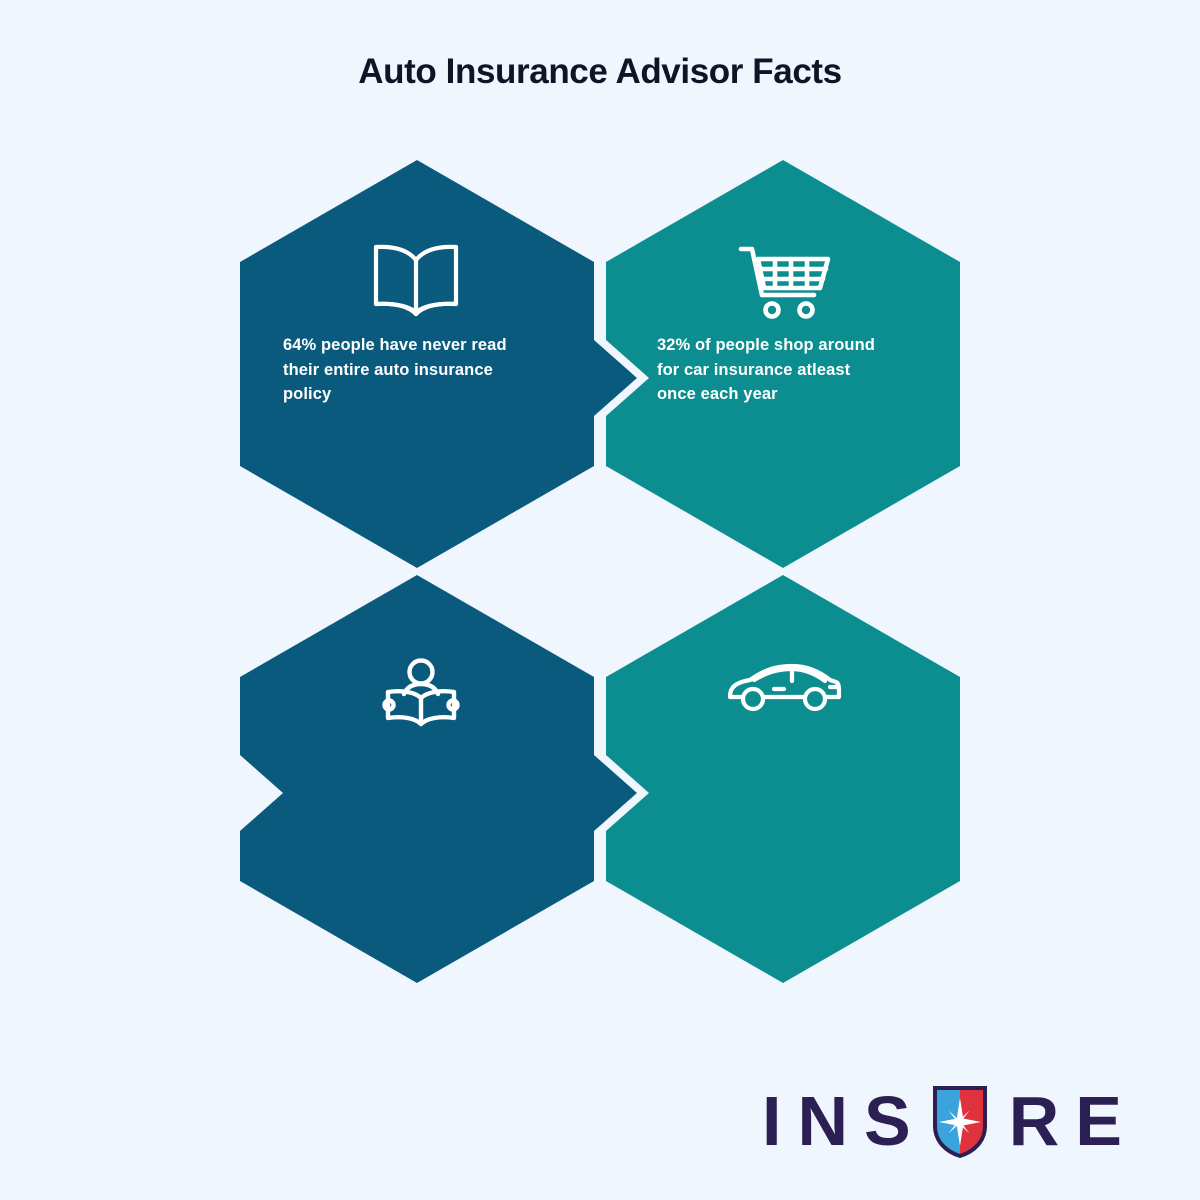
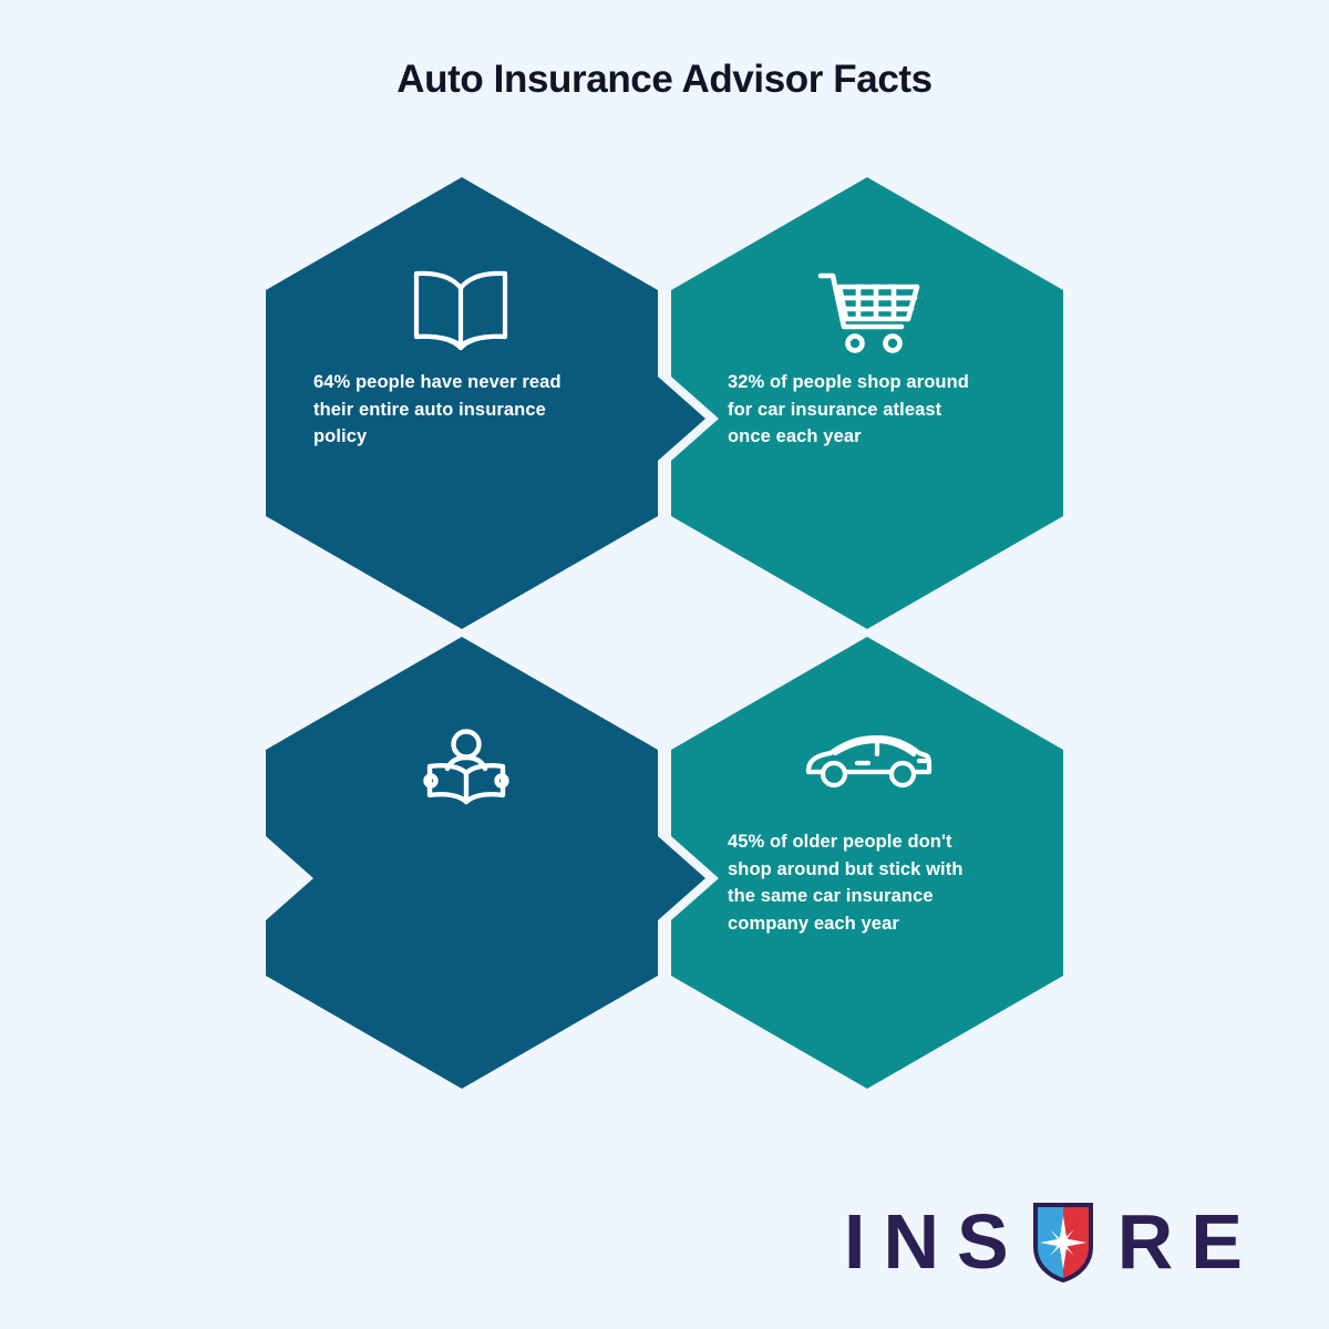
  Auto Insurance Advisor Facts
  64% people have never read
  their entire auto insurance
  policy
  32% of people shop around
  for car insurance atleast
  once each year
+ 45% of older people don't
+ shop around but stick with
+ the same car insurance
+ company each year
  I
  N
  S
  R
  E
